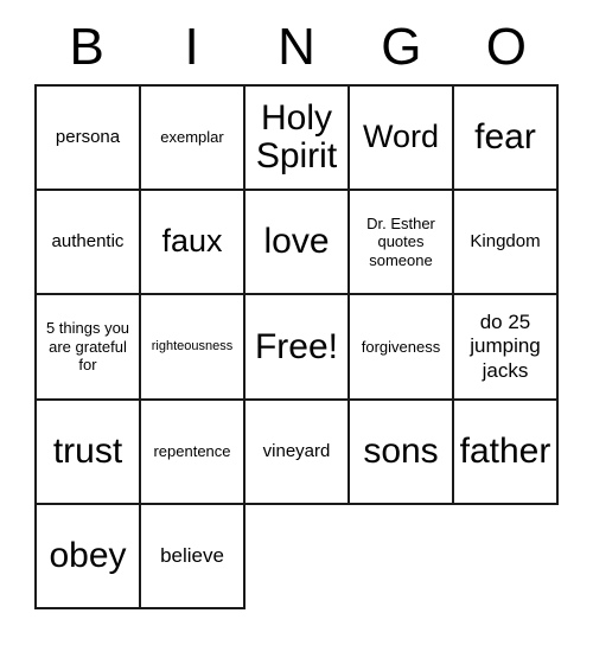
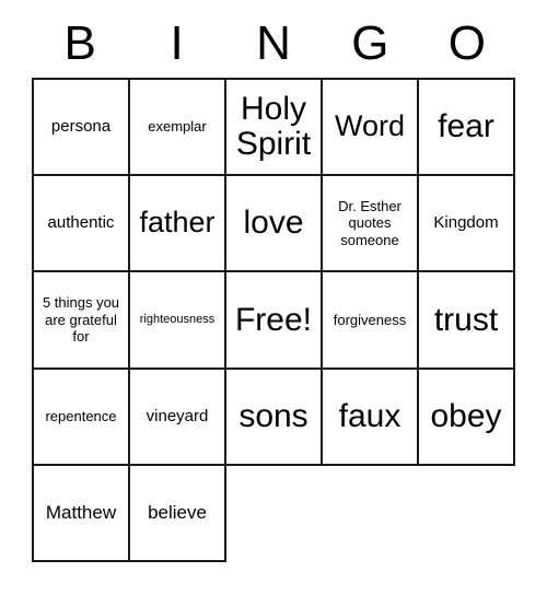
  B
  I
  N
  G
  O
  persona
  exemplar
  Holy Spirit
  Word
  fear
  authentic
- faux
+ father
  love
  Dr. Esther quotes someone
  Kingdom
  5 things you are grateful for
  righteousness
  Free!
  forgiveness
- do 25 jumping jacks
  trust
  repentence
  vineyard
  sons
- father
+ faux
  obey
+ Matthew
  believe
